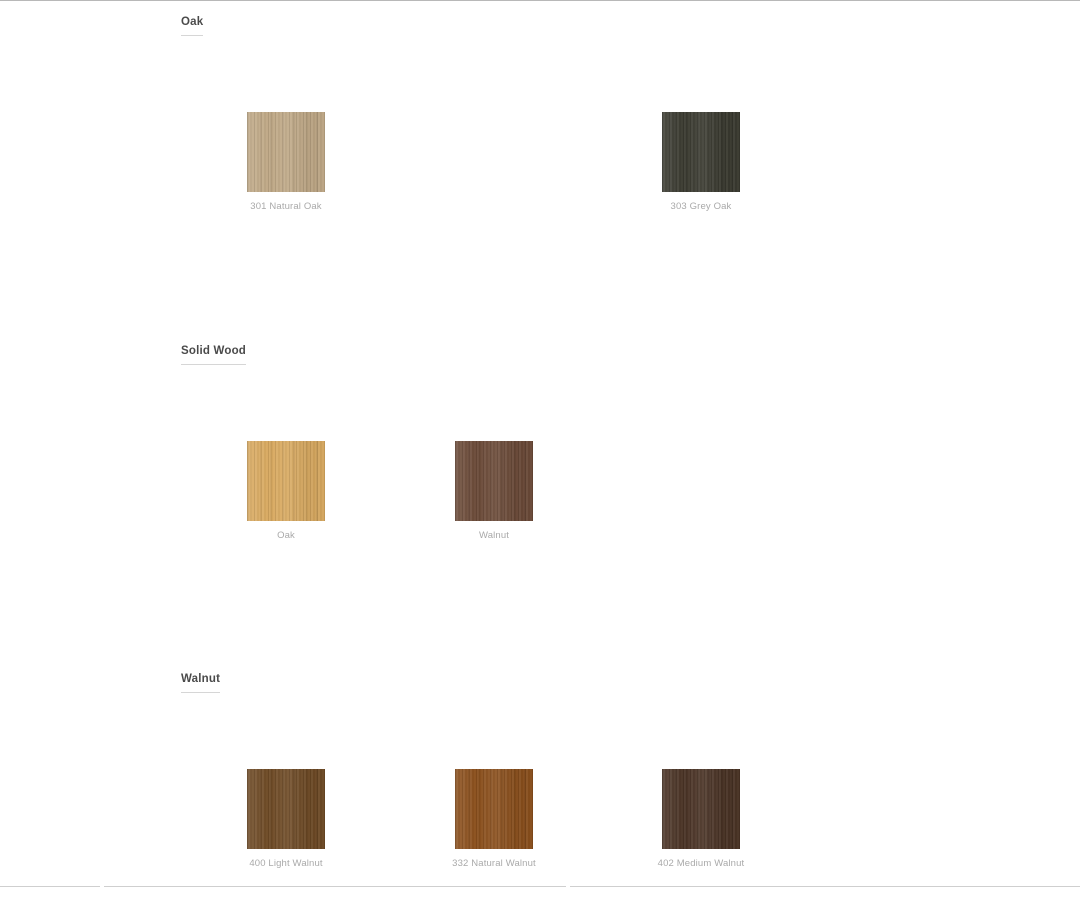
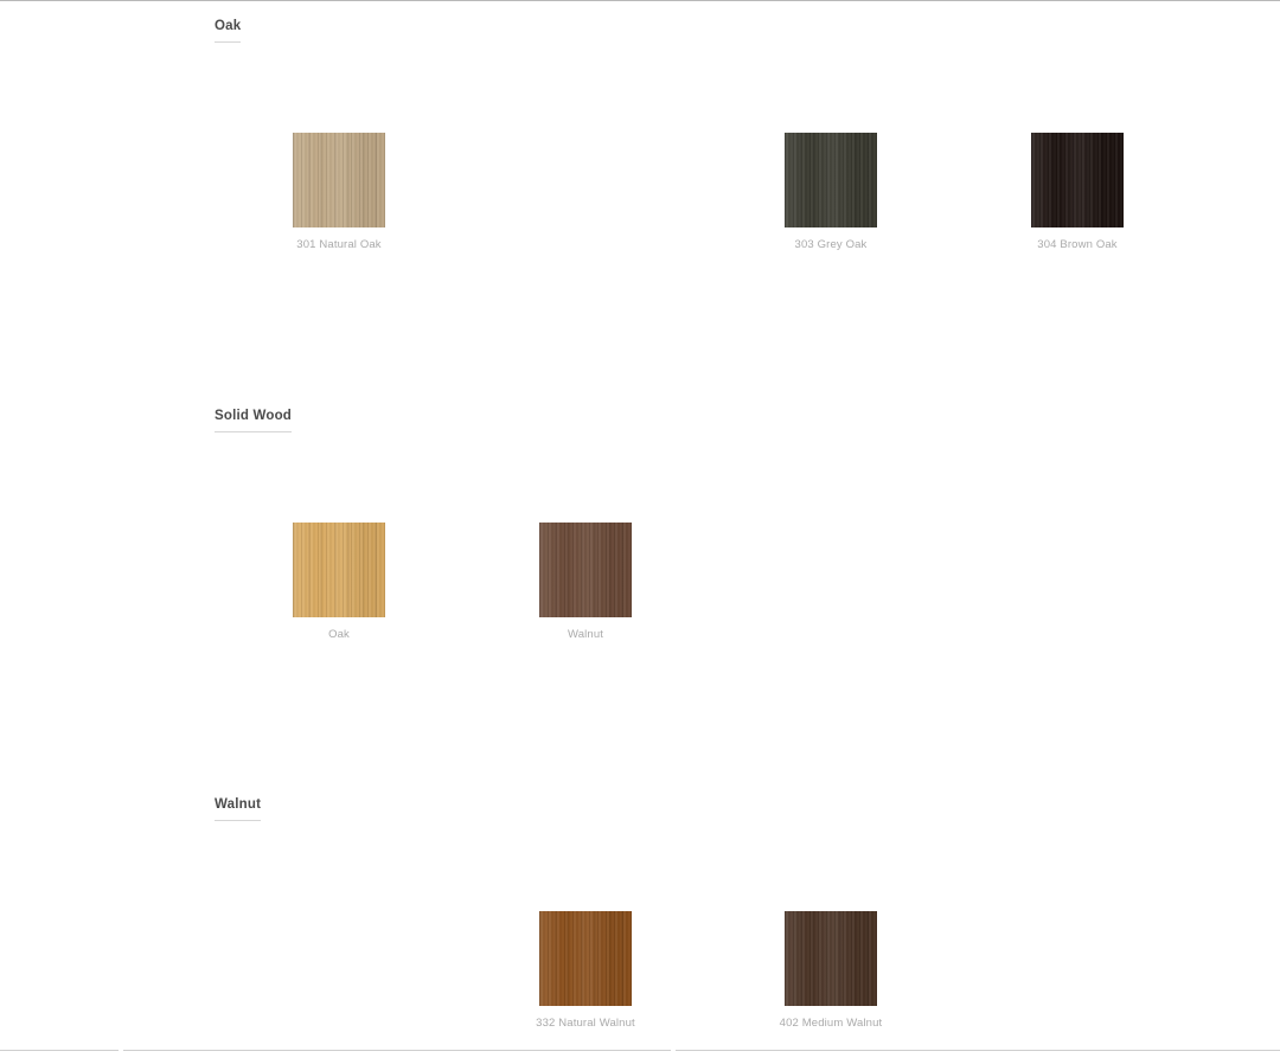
  Oak
  301 Natural Oak
  303 Grey Oak
+ 304 Brown Oak
  Solid Wood
  Oak
  Walnut
  Walnut
- 400 Light Walnut
  332 Natural Walnut
  402 Medium Walnut
